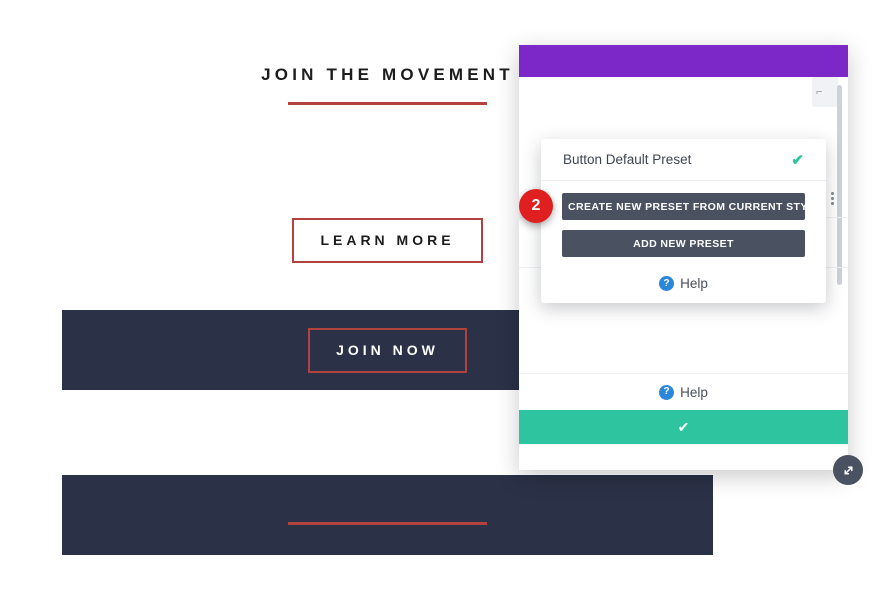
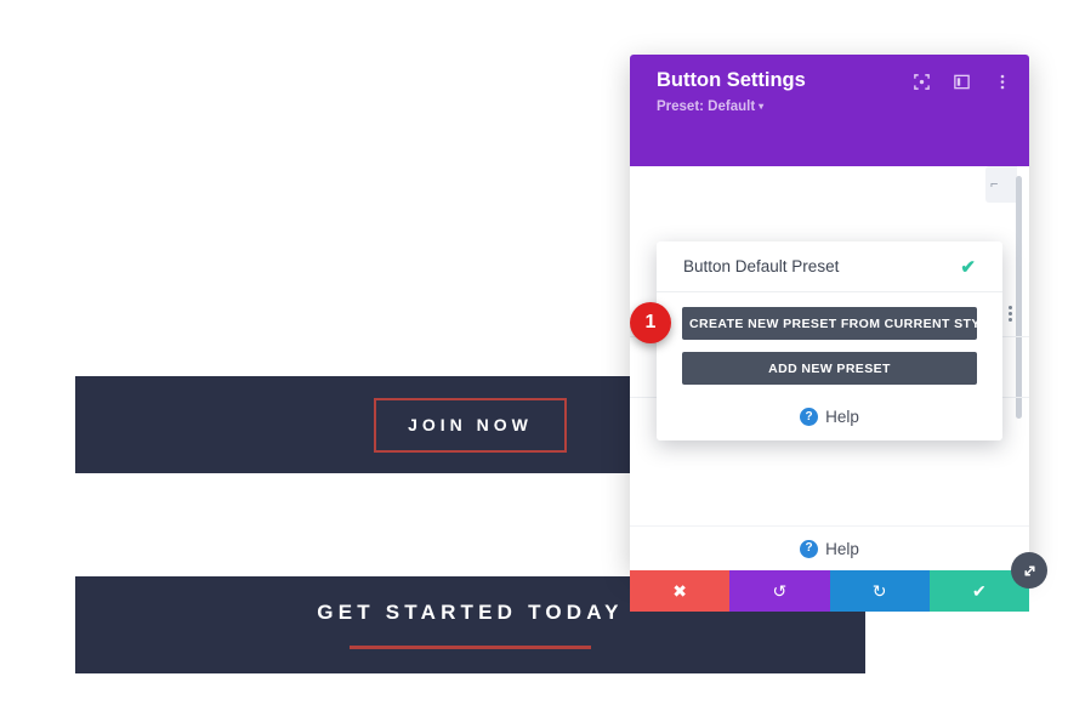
- JOIN THE MOVEMENT
- LEARN MORE
  JOIN NOW
+ GET STARTED TODAY
+ Button Settings
+ Preset: Default ▾
  ⌐
  ?
  Help
  Button Default Preset
  ✔
  CREATE NEW PRESET FROM CURRENT STY
  ADD NEW PRESET
  ?
  Help
- 2
+ 1
+ ✖
+ ↺
+ ↻
  ✔
